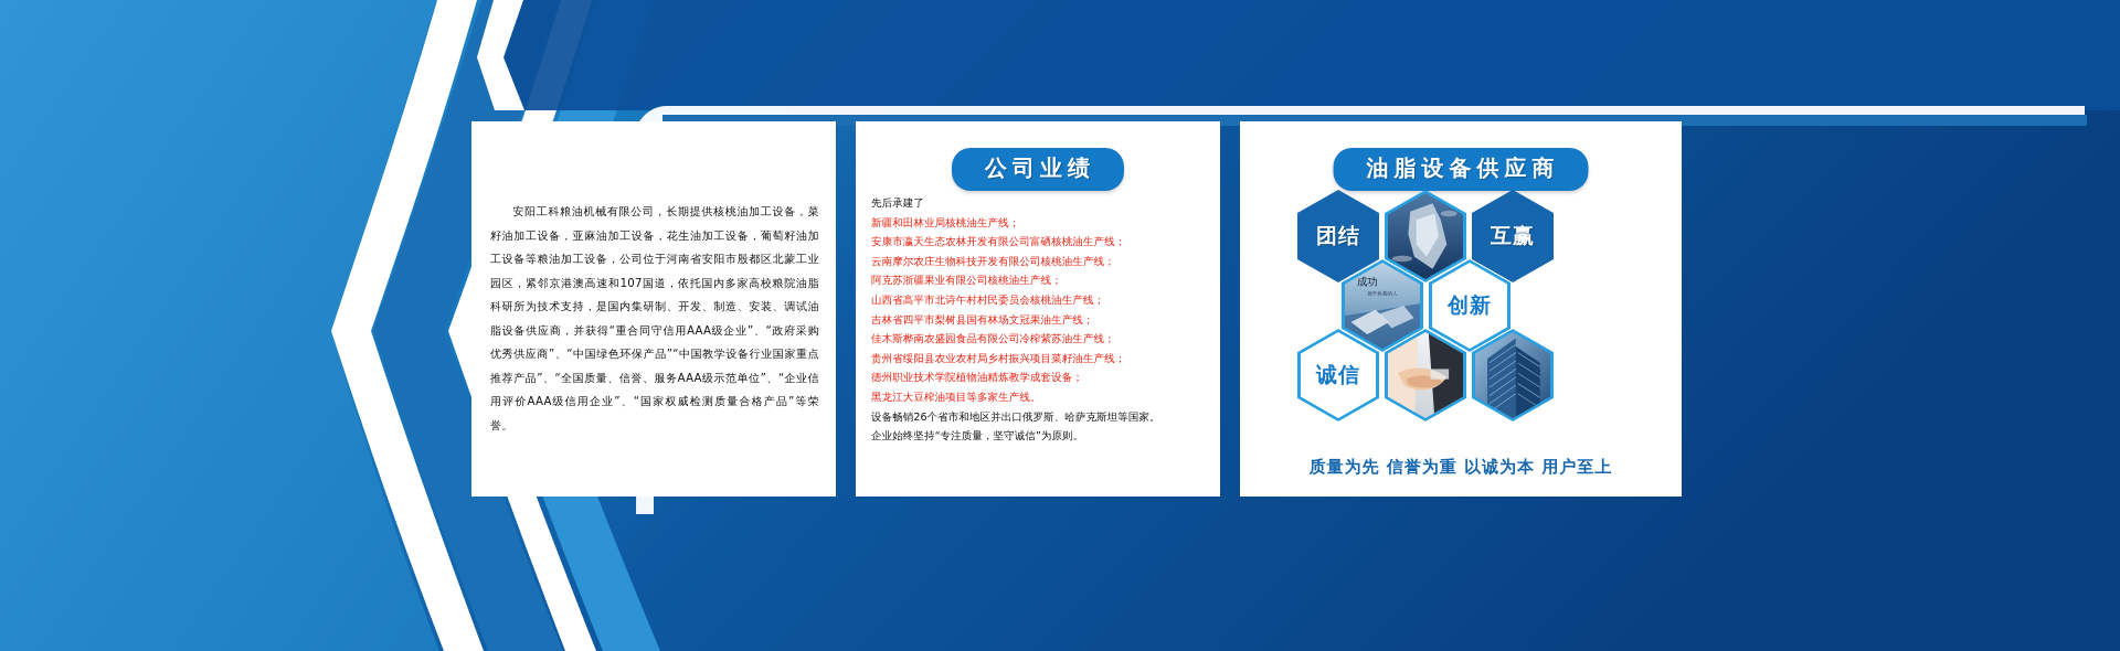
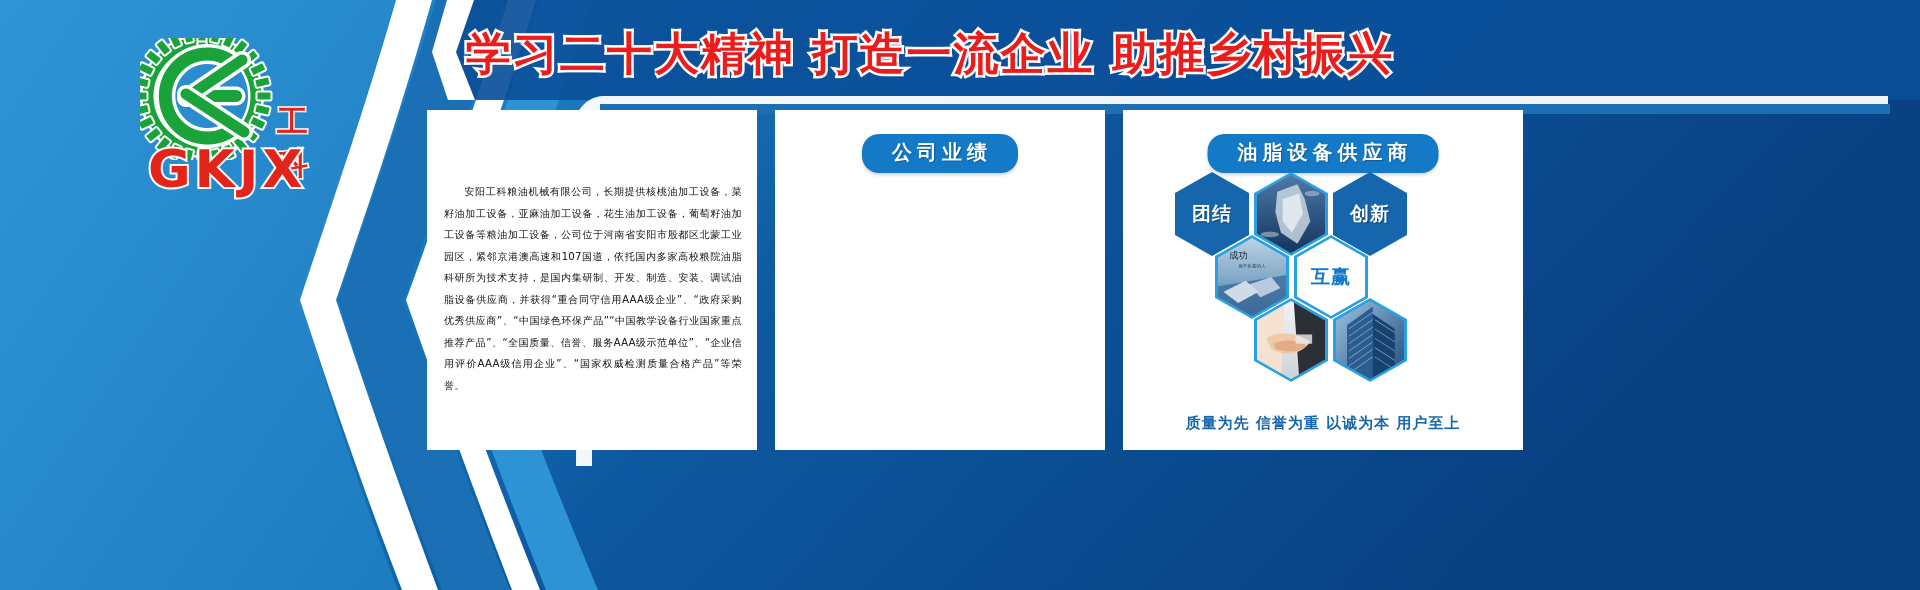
+ 工科
+ GKJX
+ 学习二十大精神 打造一流企业 助推乡村振兴
  安阳工科粮油机械有限公司，长期提供核桃油加工设备，菜籽油加工设备，亚麻油加工设备，花生油加工设备，葡萄籽油加工设备等粮油加工设备，公司位于河南省安阳市殷都区北蒙工业园区，紧邻京港澳高速和107国道，依托国内多家高校粮院油脂科研所为技术支持，是国内集研制、开发、制造、安装、调试油脂设备供应商，并获得“重合同守信用AAA级企业”、“政府采购优秀供应商”、“中国绿色环保产品”“中国教学设备行业国家重点推荐产品”、“全国质量、信誉、服务AAA级示范单位”、“企业信用评价AAA级信用企业”、“国家权威检测质量合格产品”等荣誉。
  公司业绩
- 先后承建了
- 新疆和田林业局核桃油生产线；
- 安康市瀛天生态农林开发有限公司富硒核桃油生产线；
- 云南摩尔农庄生物科技开发有限公司核桃油生产线；
- 阿克苏浙疆果业有限公司核桃油生产线；
- 山西省高平市北诗午村村民委员会核桃油生产线；
- 吉林省四平市梨树县国有林场文冠果油生产线；
- 佳木斯桦南农盛园食品有限公司冷榨紫苏油生产线；
- 贵州省绥阳县农业农村局乡村振兴项目菜籽油生产线；
- 德州职业技术学院植物油精炼教学成套设备；
- 黑龙江大豆榨油项目等多家生产线。
- 设备畅销26个省市和地区并出口俄罗斯、哈萨克斯坦等国家。
- 企业始终坚持“专注质量，坚守诚信”为原则。
  油脂设备供应商
  团结
- 互赢
+ 创新
  成功
- 创新
+ 互赢
- 诚信
  质量为先 信誉为重 以诚为本 用户至上
